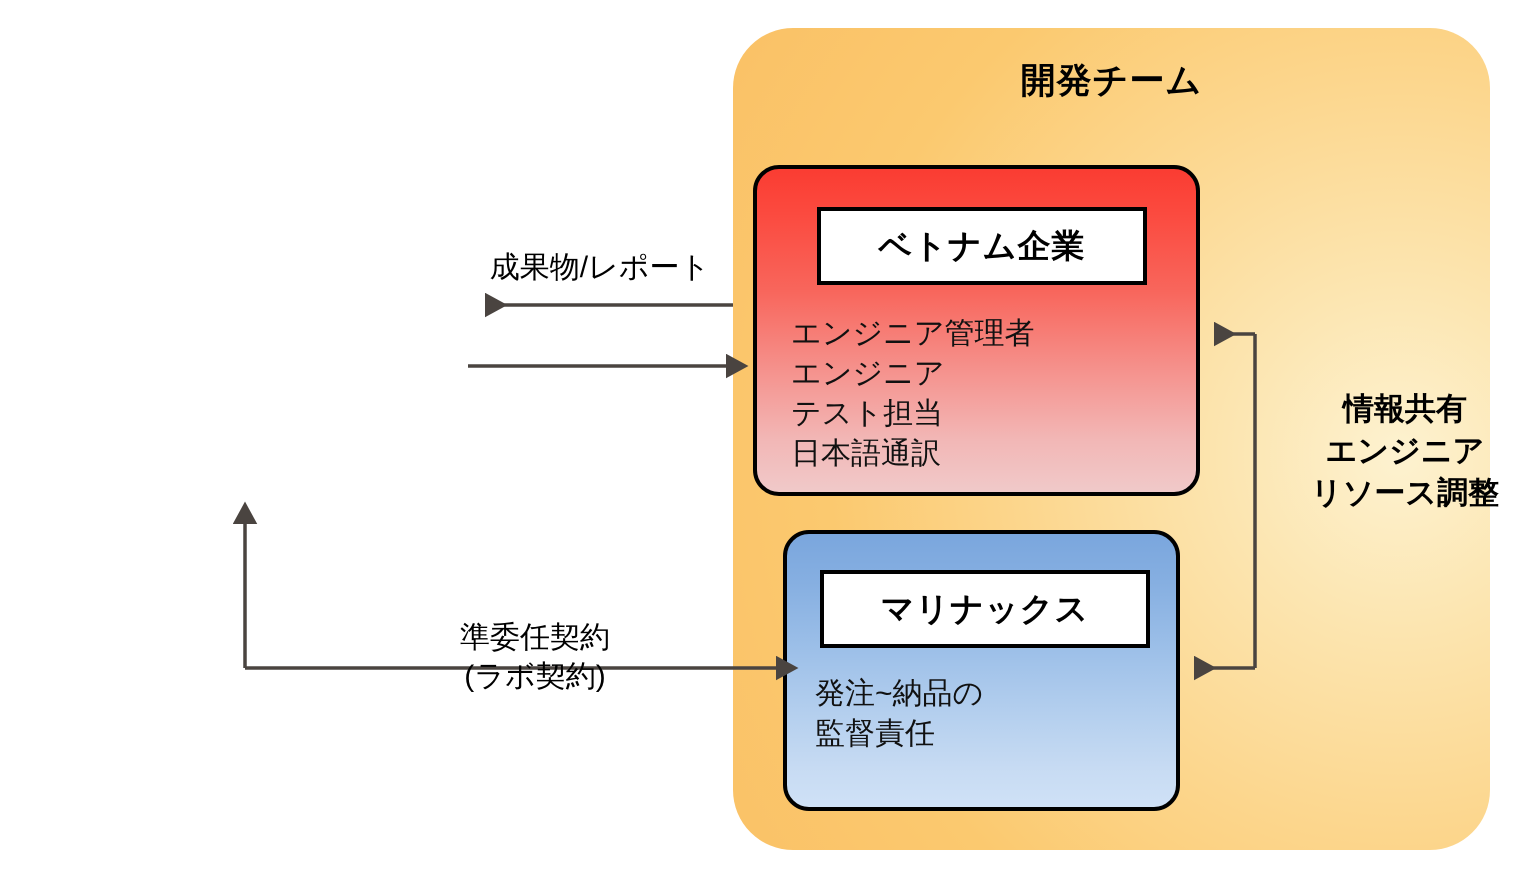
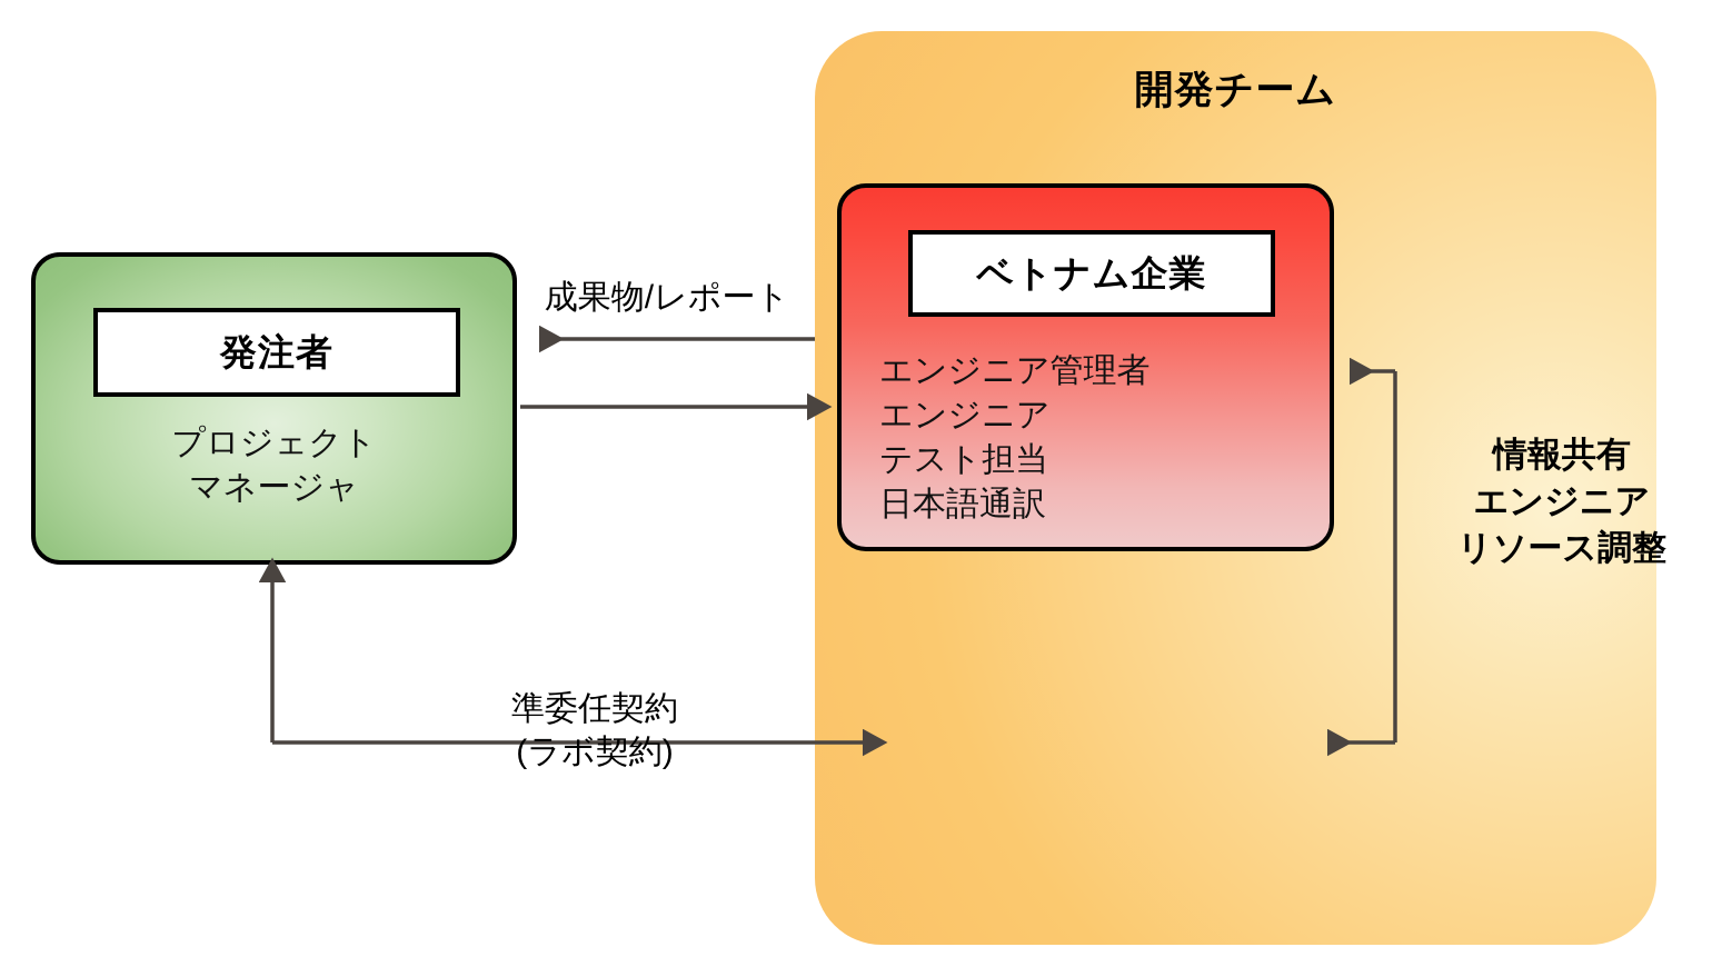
  開発チーム
+ 発注者
+ プロジェクト
+ マネージャ
  ベトナム企業
  エンジニア管理者
  エンジニア
  テスト担当
  日本語通訳
- マリナックス
- 発注~納品の
- 監督責任
  情報共有
  エンジニア
  リソース調整
  成果物/レポート
  準委任契約
  (ラボ契約)
